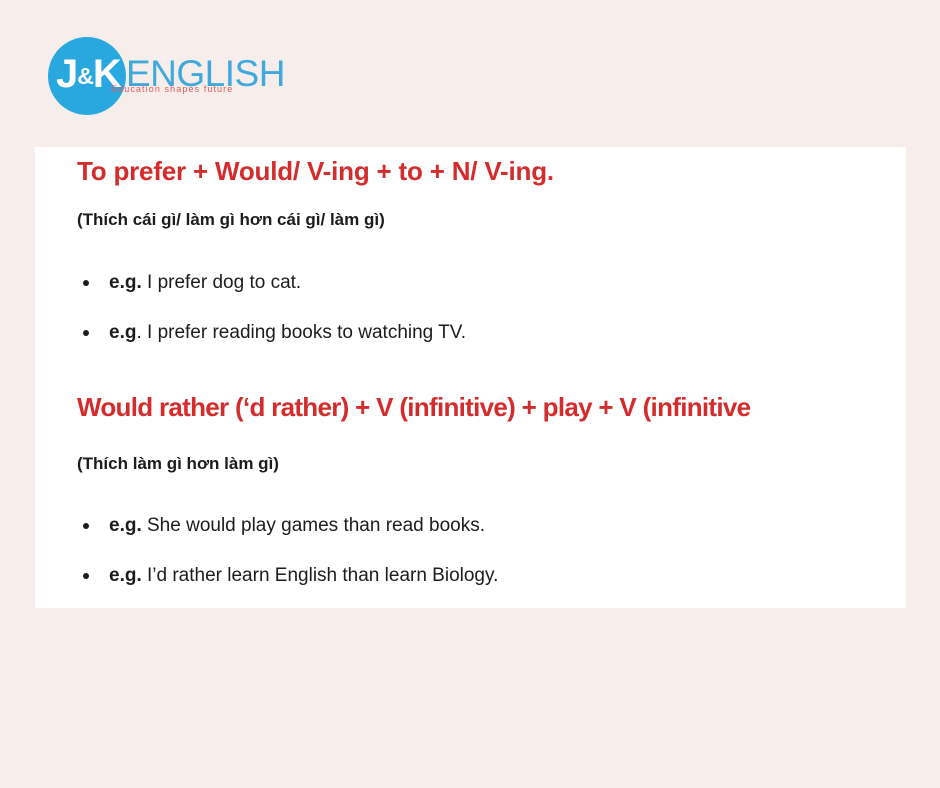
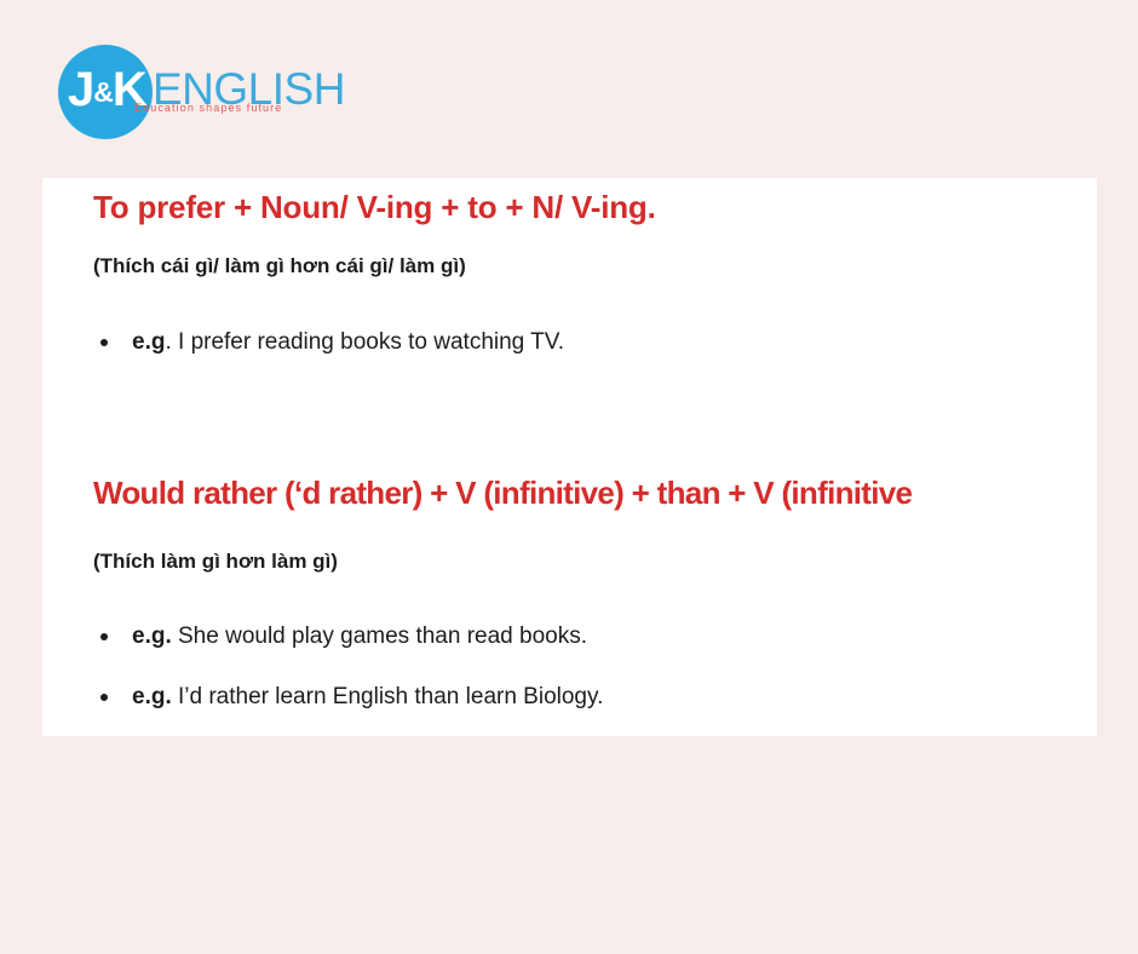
  J&K
  ENGLISH
  Education shapes future
- To prefer + Would/ V-ing + to + N/ V-ing.
+ To prefer + Noun/ V-ing + to + N/ V-ing.
  (Thích cái gì/ làm gì hơn cái gì/ làm gì)
- e.g. I prefer dog to cat.
  e.g. I prefer reading books to watching TV.
- Would rather (‘d rather) + V (infinitive) + play + V (infinitive
+ Would rather (‘d rather) + V (infinitive) + than + V (infinitive
  (Thích làm gì hơn làm gì)
  e.g. She would play games than read books.
  e.g. I’d rather learn English than learn Biology.
